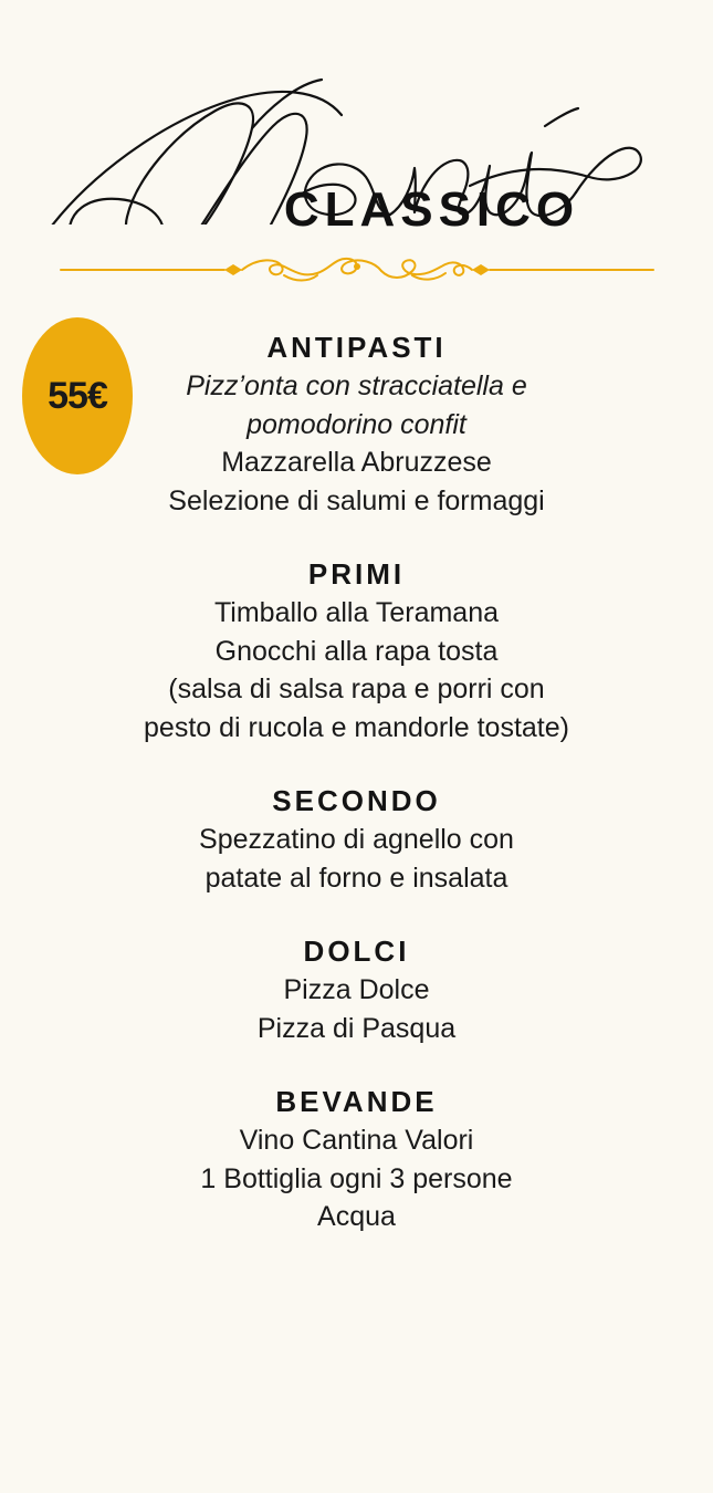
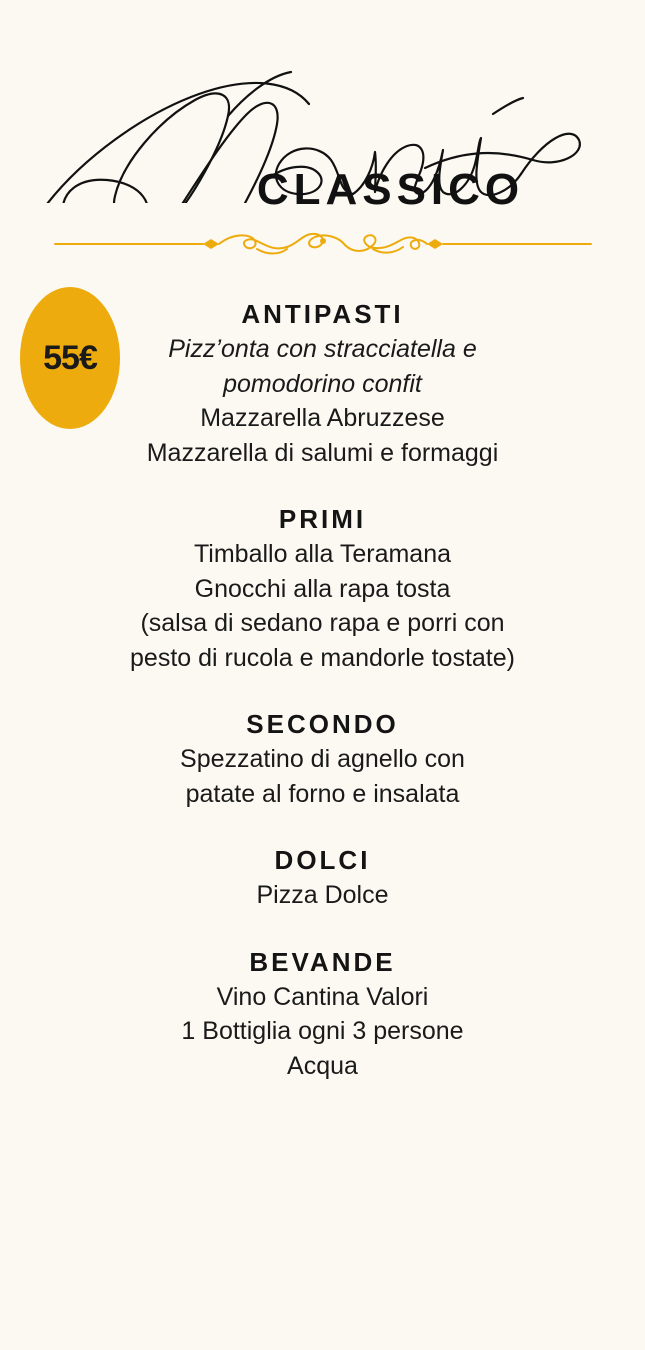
  55€
  ANTIPASTI
  Pizz’onta con stracciatella e
  pomodorino confit
  Mazzarella Abruzzese
- Selezione di salumi e formaggi
+ Mazzarella di salumi e formaggi
  PRIMI
  Timballo alla Teramana
  Gnocchi alla rapa tosta
- (salsa di salsa rapa e porri con
+ (salsa di sedano rapa e porri con
  pesto di rucola e mandorle tostate)
  SECONDO
  Spezzatino di agnello con
  patate al forno e insalata
  DOLCI
  Pizza Dolce
- Pizza di Pasqua
  BEVANDE
  Vino Cantina Valori
  1 Bottiglia ogni 3 persone
  Acqua
